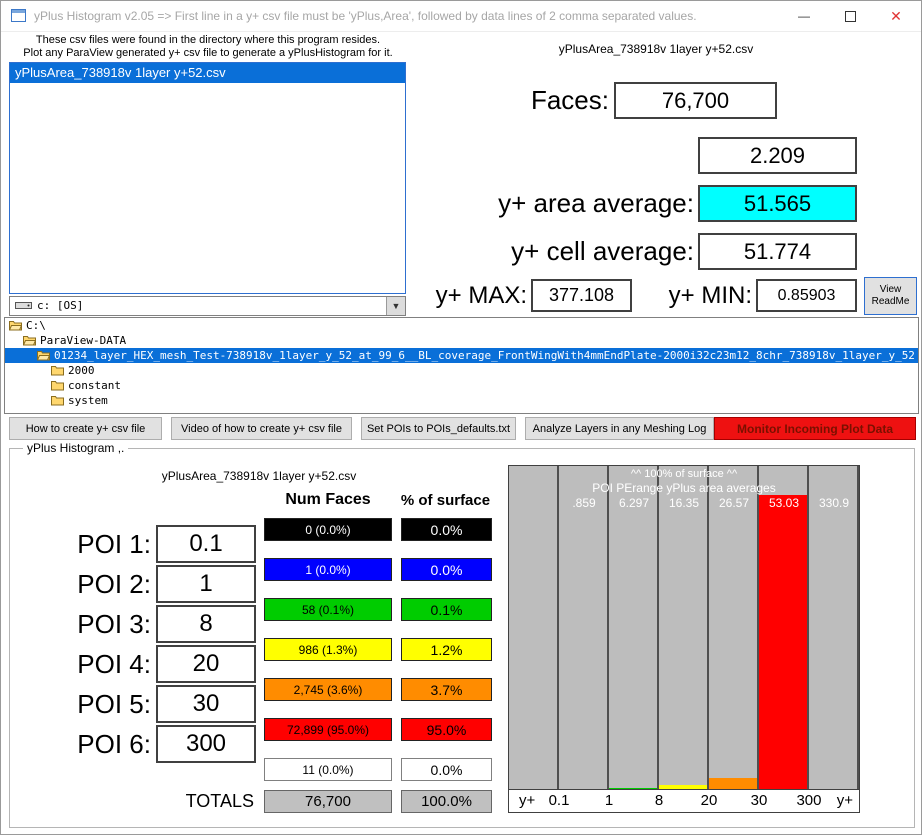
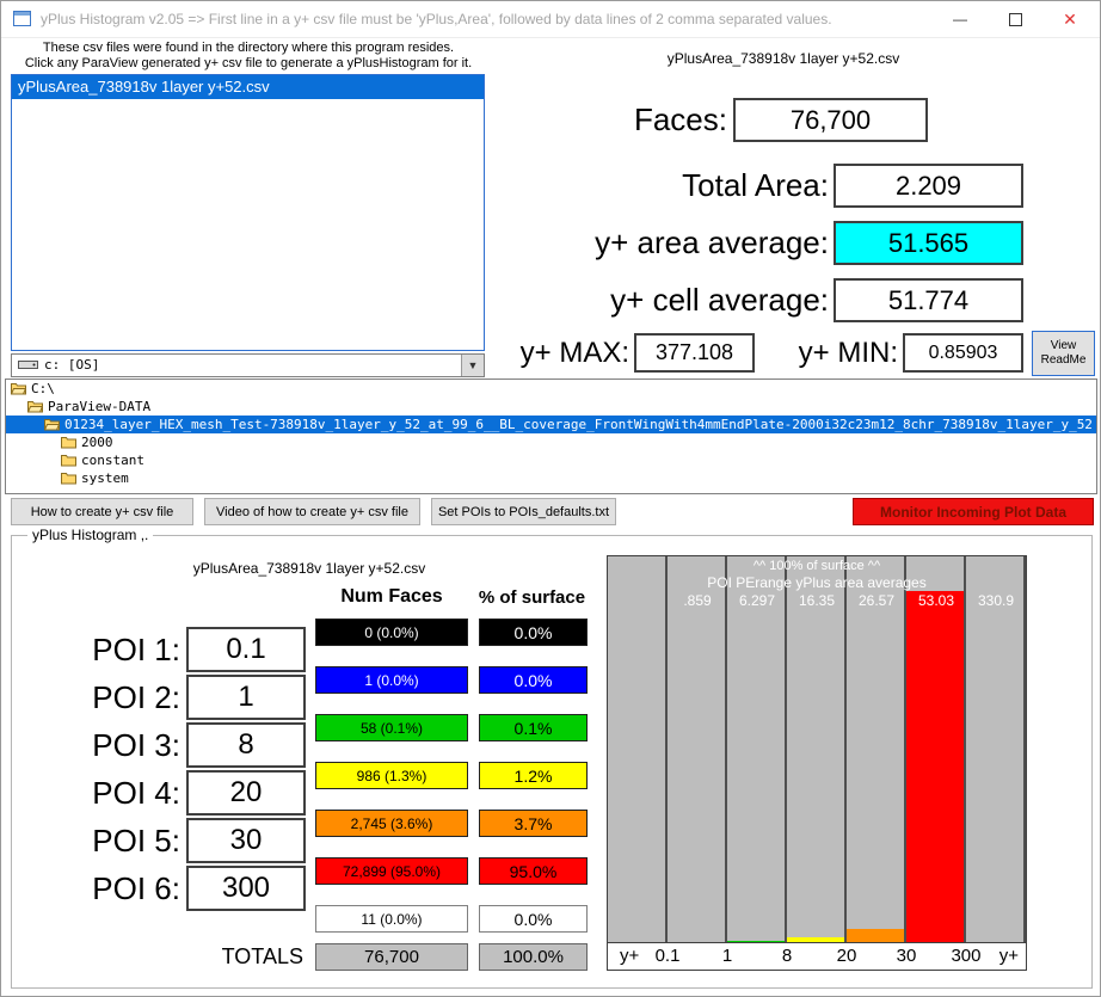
  yPlus Histogram v2.05 => First line in a y+ csv file must be 'yPlus,Area', followed by data lines of 2 comma separated values.
  —
  ✕
  These csv files were found in the directory where this program resides.
- Plot any ParaView generated y+ csv file to generate a yPlusHistogram for it.
+ Click any ParaView generated y+ csv file to generate a yPlusHistogram for it.
  yPlusArea_738918v 1layer y+52.csv
  c: [OS]
  ▼
  C:\
  ParaView-DATA
  01234_layer_HEX_mesh_Test-738918v_1layer_y_52_at_99_6__BL_coverage_FrontWingWith4mmEndPlate-2000i32c23m12_8chr_738918v_1layer_y_52
  2000
  constant
  system
  yPlusArea_738918v 1layer y+52.csv
  Faces:
  76,700
+ Total Area:
  2.209
  y+ area average:
  51.565
  y+ cell average:
  51.774
  y+ MAX:
  377.108
  y+ MIN:
  0.85903
  View
  ReadMe
  How to create y+ csv file
  Video of how to create y+ csv file
  Set POIs to POIs_defaults.txt
- Analyze Layers in any Meshing Log
  Monitor Incoming Plot Data
  yPlus Histogram ,.
  yPlusArea_738918v 1layer y+52.csv
  Num Faces
  % of surface
  POI 1:
  0.1
  0 (0.0%)
  0.0%
  POI 2:
  1
  1 (0.0%)
  0.0%
  POI 3:
  8
  58 (0.1%)
  0.1%
  POI 4:
  20
  986 (1.3%)
  1.2%
  POI 5:
  30
  2,745 (3.6%)
  3.7%
  POI 6:
  300
  72,899 (95.0%)
  95.0%
  11 (0.0%)
  0.0%
  TOTALS
  76,700
  100.0%
  ^^ 100% of surface ^^
  POI PErange yPlus area averages
  .859
  6.297
  16.35
  26.57
  53.03
  330.9
  y+
  0.1
  1
  8
  20
  30
  300
  y+
